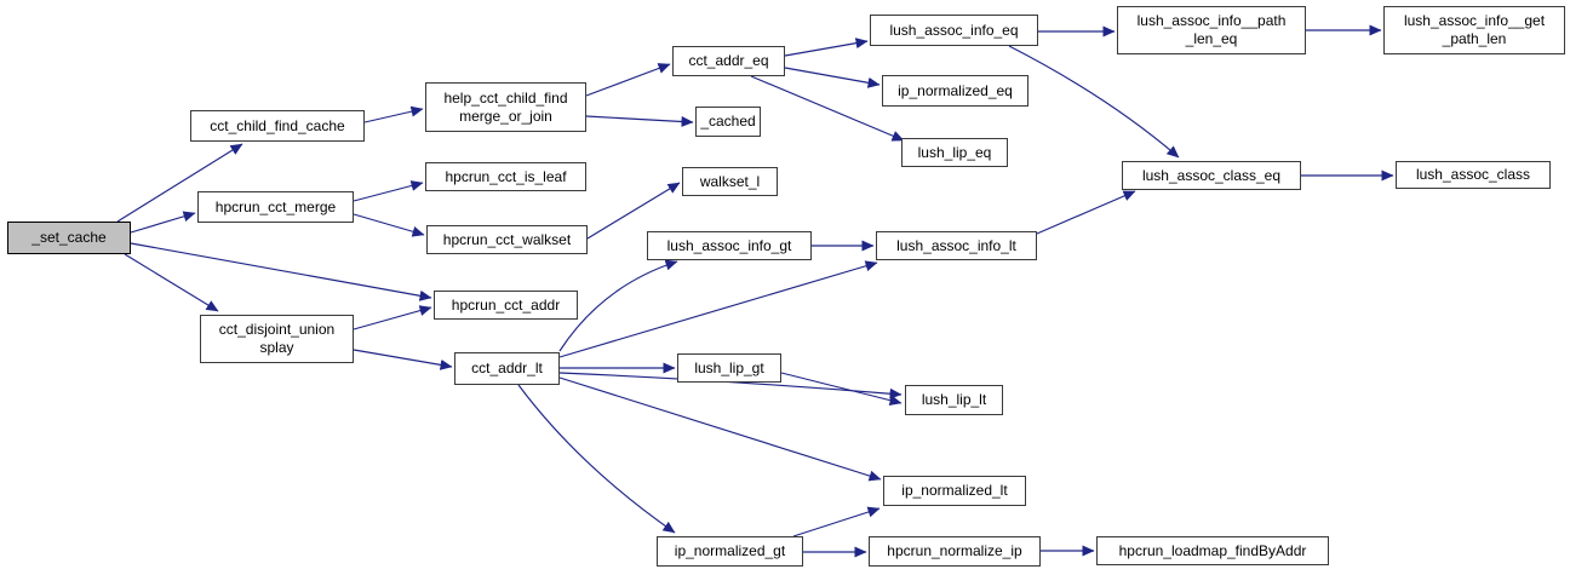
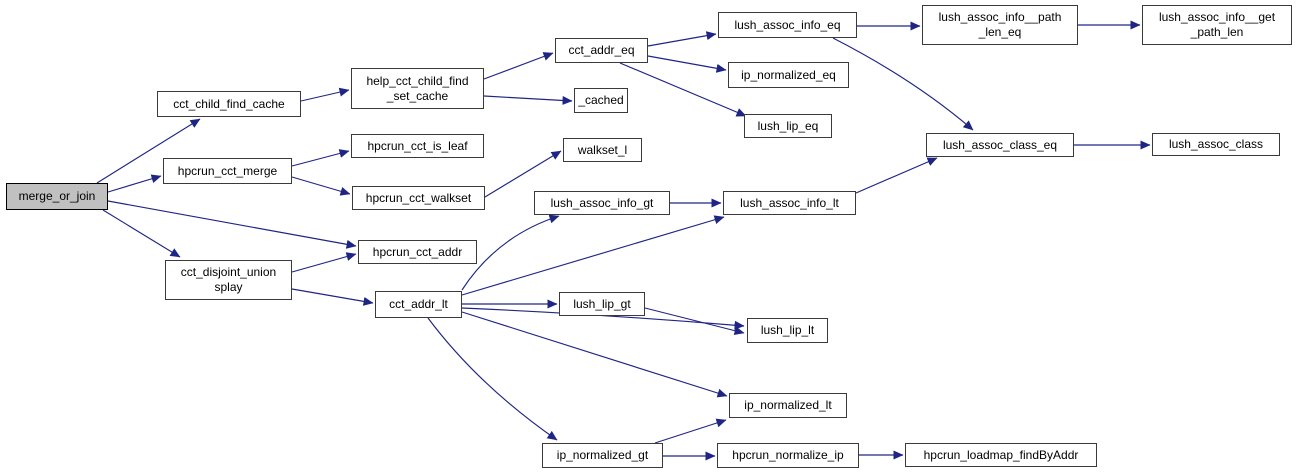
- _set_cache
+ merge_or_join
  cct_child_find_cache
  hpcrun_cct_merge
  cct_disjoint_union
  splay
  help_cct_child_find
- merge_or_join
+ _set_cache
  hpcrun_cct_is_leaf
  hpcrun_cct_walkset
  hpcrun_cct_addr
  cct_addr_lt
  cct_addr_eq
  _cached
  walkset_l
  lush_assoc_info_gt
  lush_lip_gt
  ip_normalized_gt
  lush_assoc_info_eq
  ip_normalized_eq
  lush_lip_eq
  lush_assoc_info_lt
  lush_lip_lt
  ip_normalized_lt
  hpcrun_normalize_ip
  lush_assoc_info__path
  _len_eq
  lush_assoc_class_eq
  lush_assoc_info__get
  _path_len
  lush_assoc_class
  hpcrun_loadmap_findByAddr
